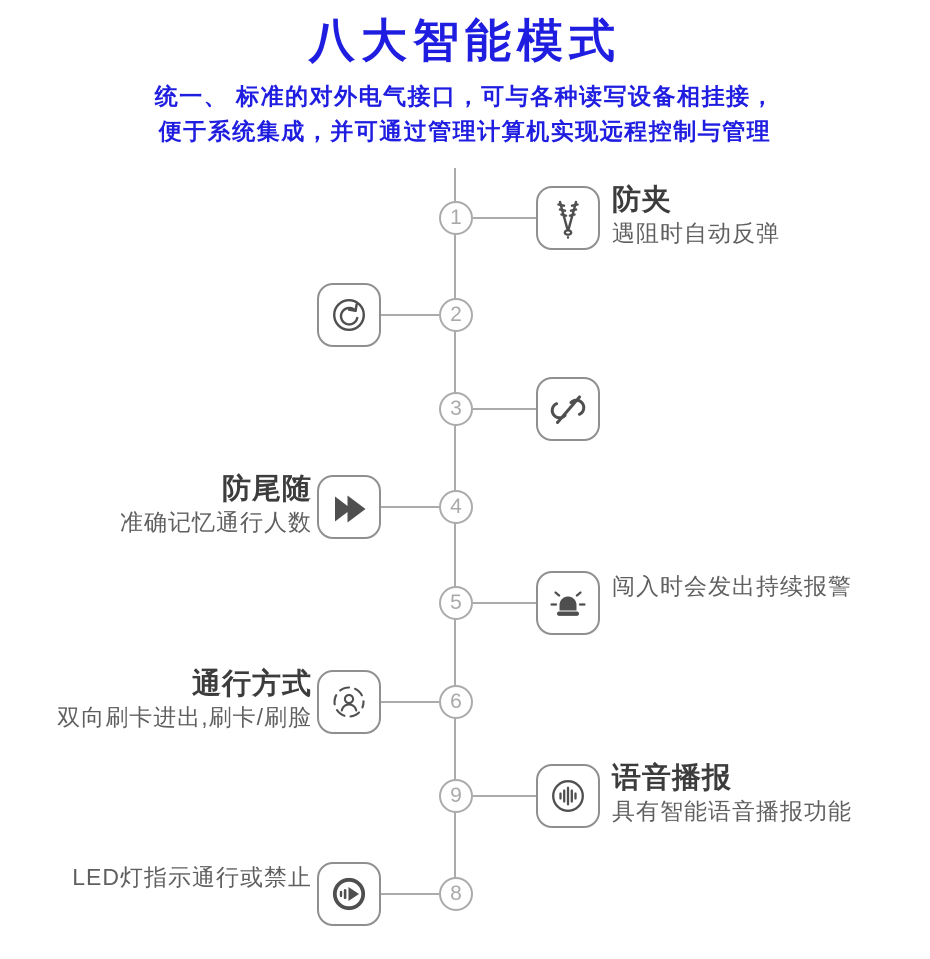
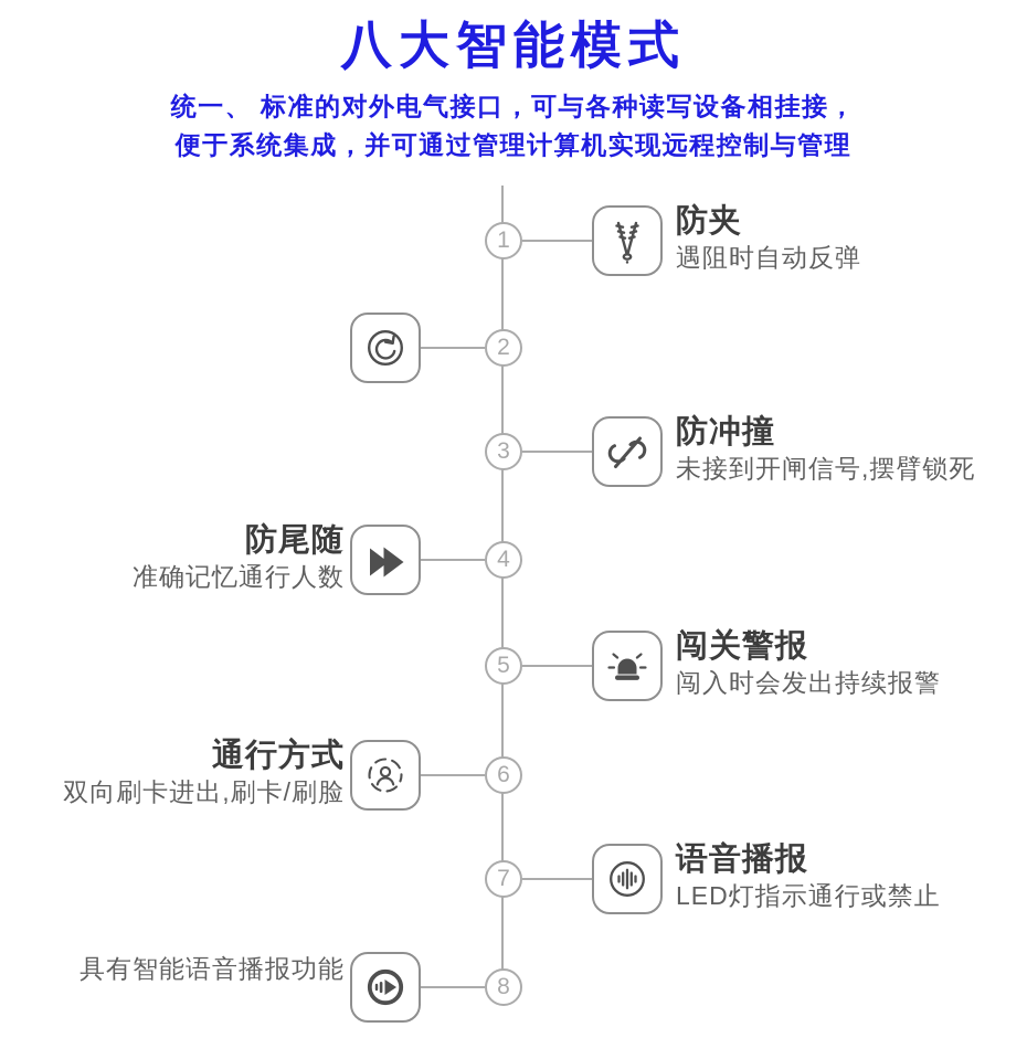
  八大智能模式
  统一、 标准的对外电气接口，可与各种读写设备相挂接，
  便于系统集成，并可通过管理计算机实现远程控制与管理
  1
  防夹
  遇阻时自动反弹
  2
  3
+ 防冲撞
+ 未接到开闸信号,摆臂锁死
  4
  防尾随
  准确记忆通行人数
  5
+ 闯关警报
  闯入时会发出持续报警
  6
  通行方式
  双向刷卡进出,刷卡/刷脸
- 9
+ 7
  语音播报
- 具有智能语音播报功能
+ LED灯指示通行或禁止
  8
- LED灯指示通行或禁止
+ 具有智能语音播报功能
